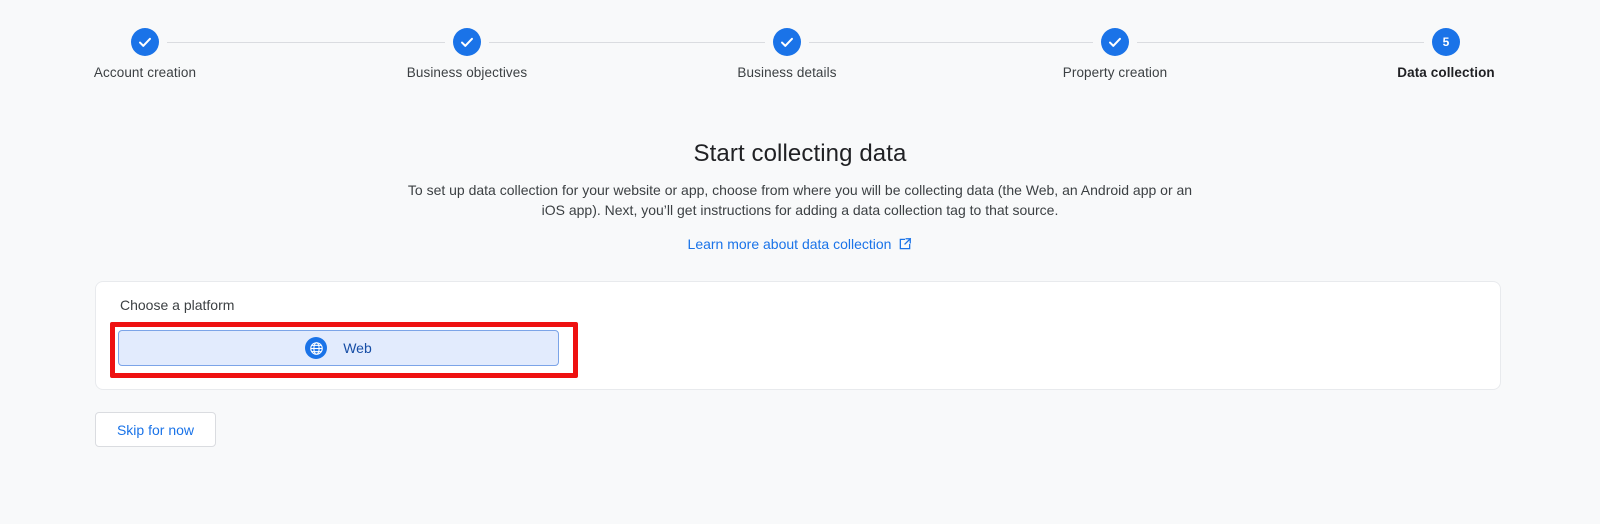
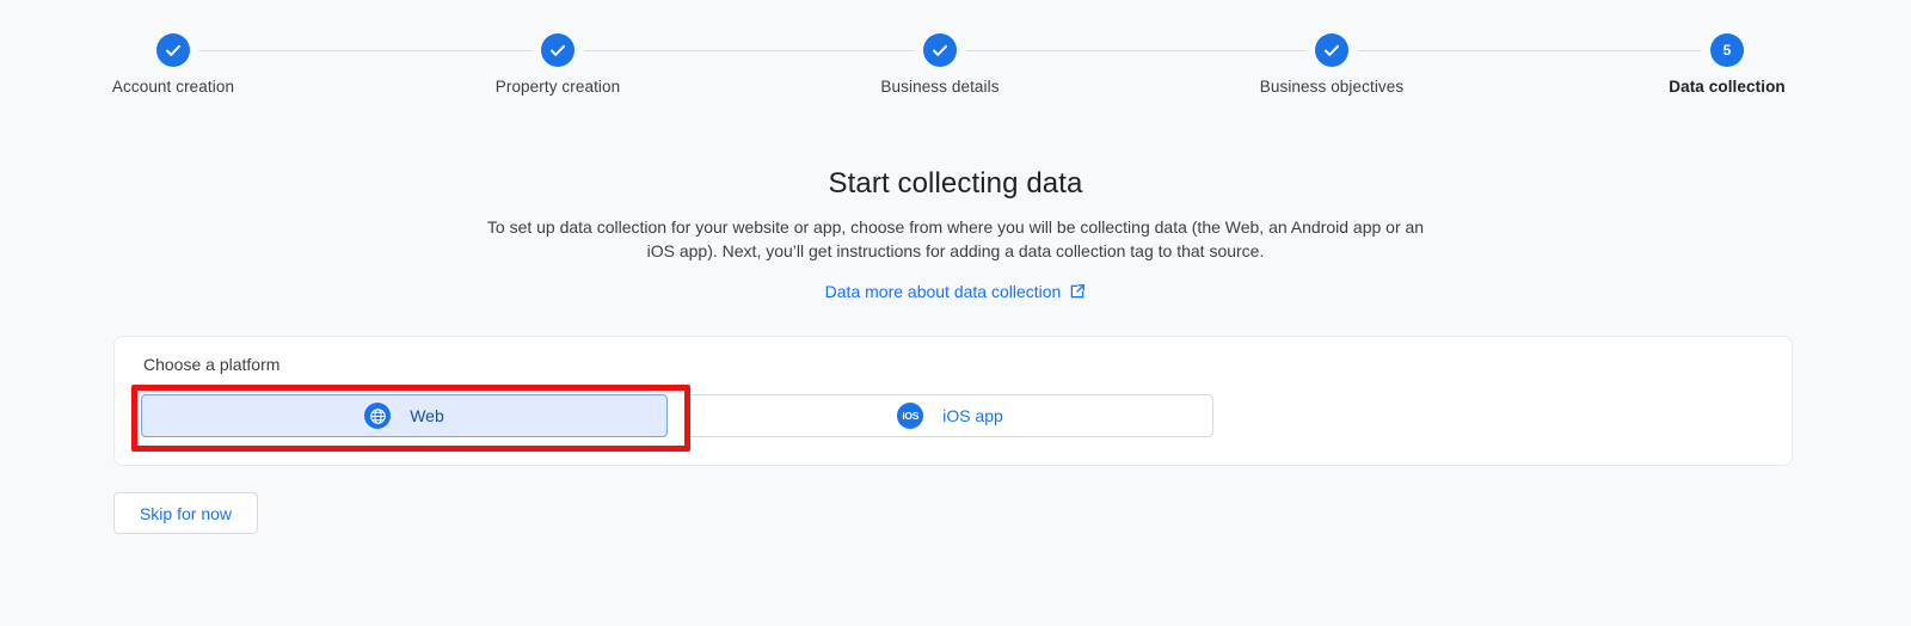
  Account creation
- Business objectives
+ Property creation
  Business details
- Property creation
+ Business objectives
  5
  Data collection
  Start collecting data
  To set up data collection for your website or app, choose from where you will be collecting data (the Web, an Android app or an iOS app). Next, you’ll get instructions for adding a data collection tag to that source.
- Learn more about data collection
+ Data more about data collection
  Choose a platform
  Web
+ iOS
+ iOS app
  Skip for now
